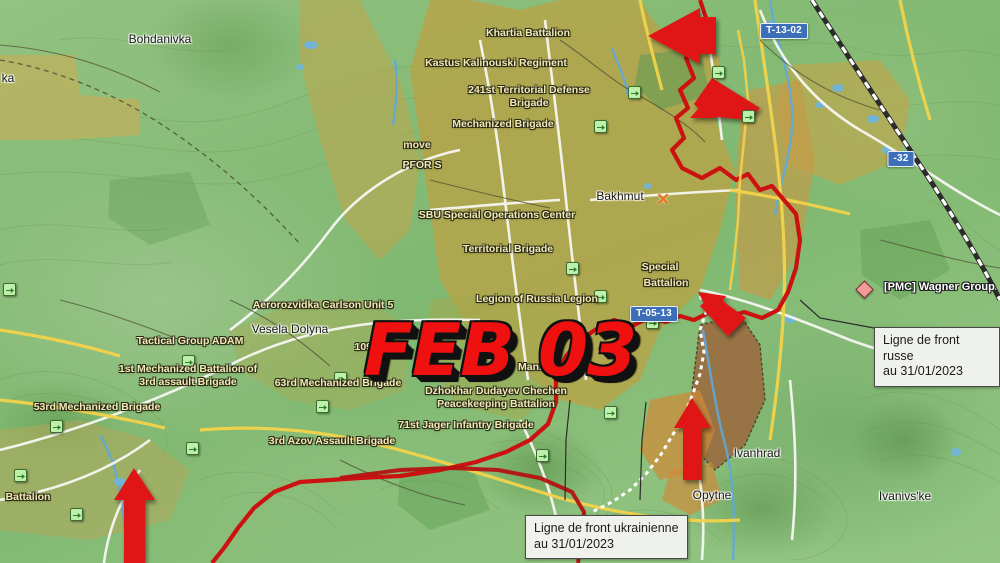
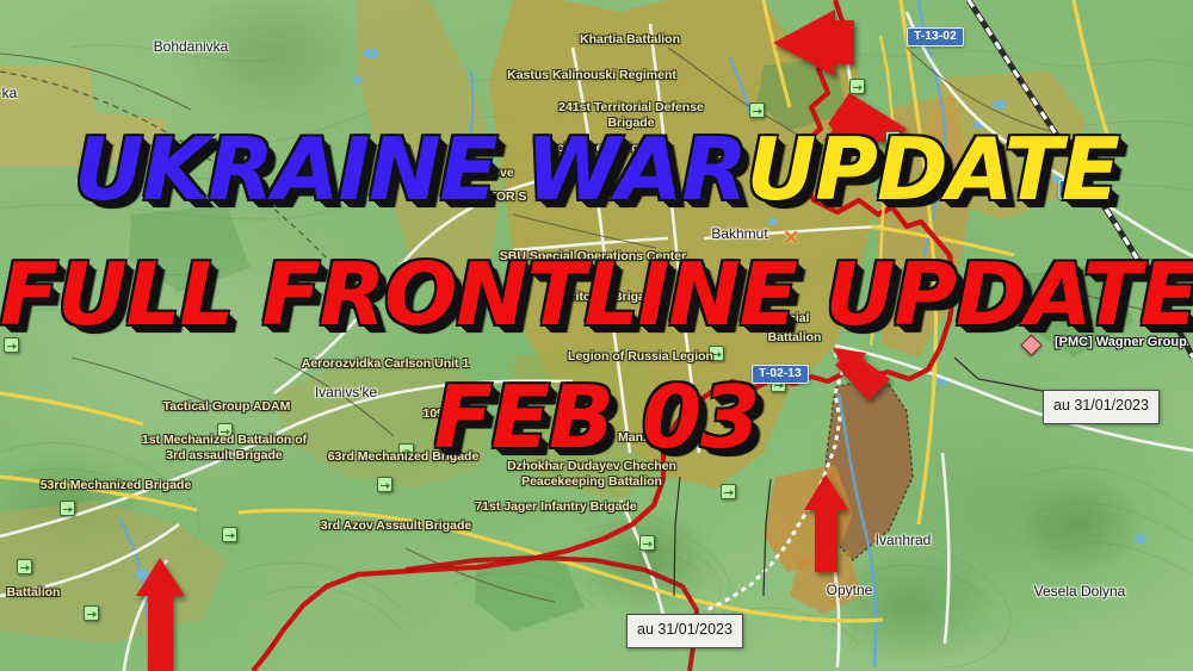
  ✕
  Bohdanivka
  ka
  Bakhmut
- Vesela Dolyna
+ Ivanivs'ke
  Ivanhrad
  Opytne
- Ivanivs'ke
+ Vesela Dolyna
  Khartia Battalion
  Kastus Kalinouski Regiment
  241st Territorial Defense
  Brigade
  Mechanized Brigade
  move
  PFOR S
  SBU Special Operations Center
  Territorial Brigade
  Special
  Battalion
  Legion of Russia Legion
- Aerorozvidka Carlson Unit 5
+ Aerorozvidka Carlson Unit 1
  Tactical Group ADAM
  109t
  Man.
  1st Mechanized Battalion of
  3rd assault Brigade
  63rd Mechanized Brigade
  53rd Mechanized Brigade
  Dzhokhar Dudayev Chechen
  Peacekeeping Battalion
  71st Jager Infantry Brigade
  3rd Azov Assault Brigade
  Battalion
  T-13-02
- T-05-13
+ T-02-13
  -32
  [PMC] Wagner Group
- Ligne de front russe
  au 31/01/2023
- Ligne de front ukrainienne
  au 31/01/2023
+ UKRAINE WAR UPDATE
+ FULL FRONTLINE UPDATE
  FEB 03
